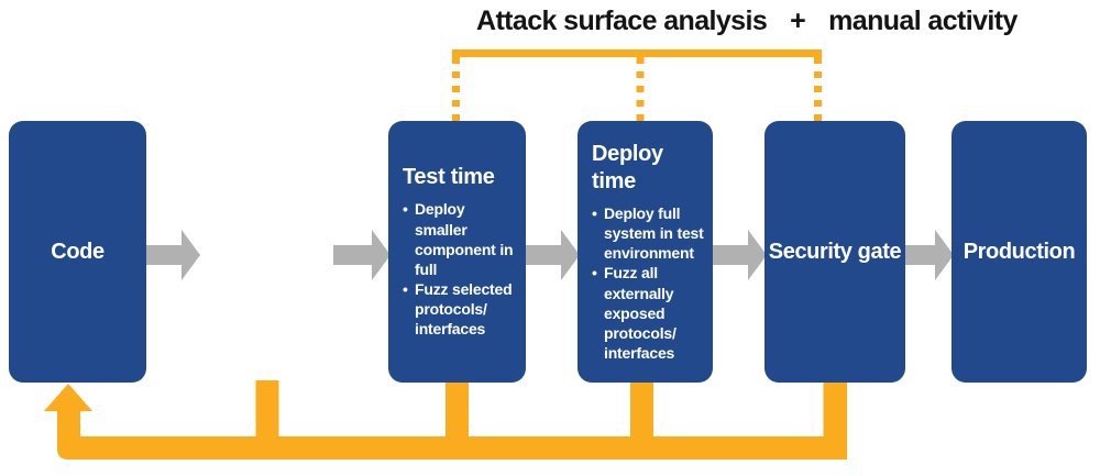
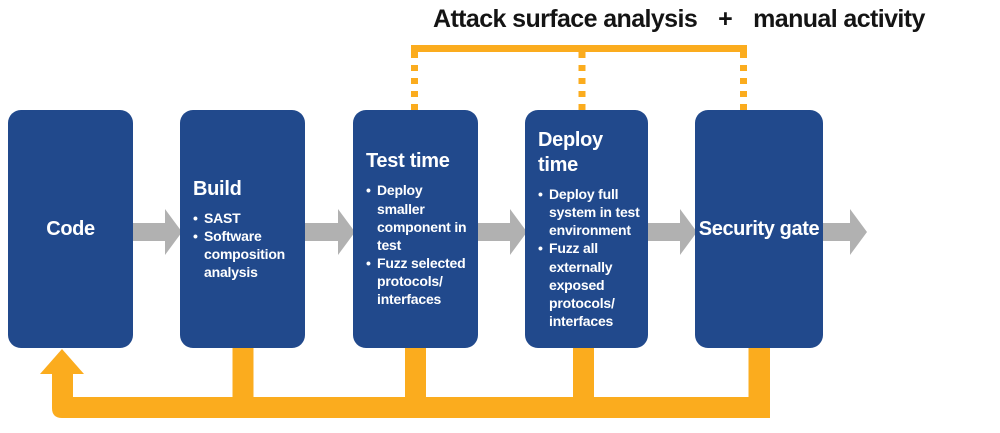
  Attack surface analysis
  +
  manual activity
  Code
+ Build
+ SAST
+ Software composition analysis
  Test time
- Deploy smaller component in full
+ Deploy smaller component in test
  Fuzz selected protocols/ interfaces
  Deploy time
  Deploy full system in test environment
  Fuzz all externally exposed protocols/ interfaces
  Security gate
- Production
